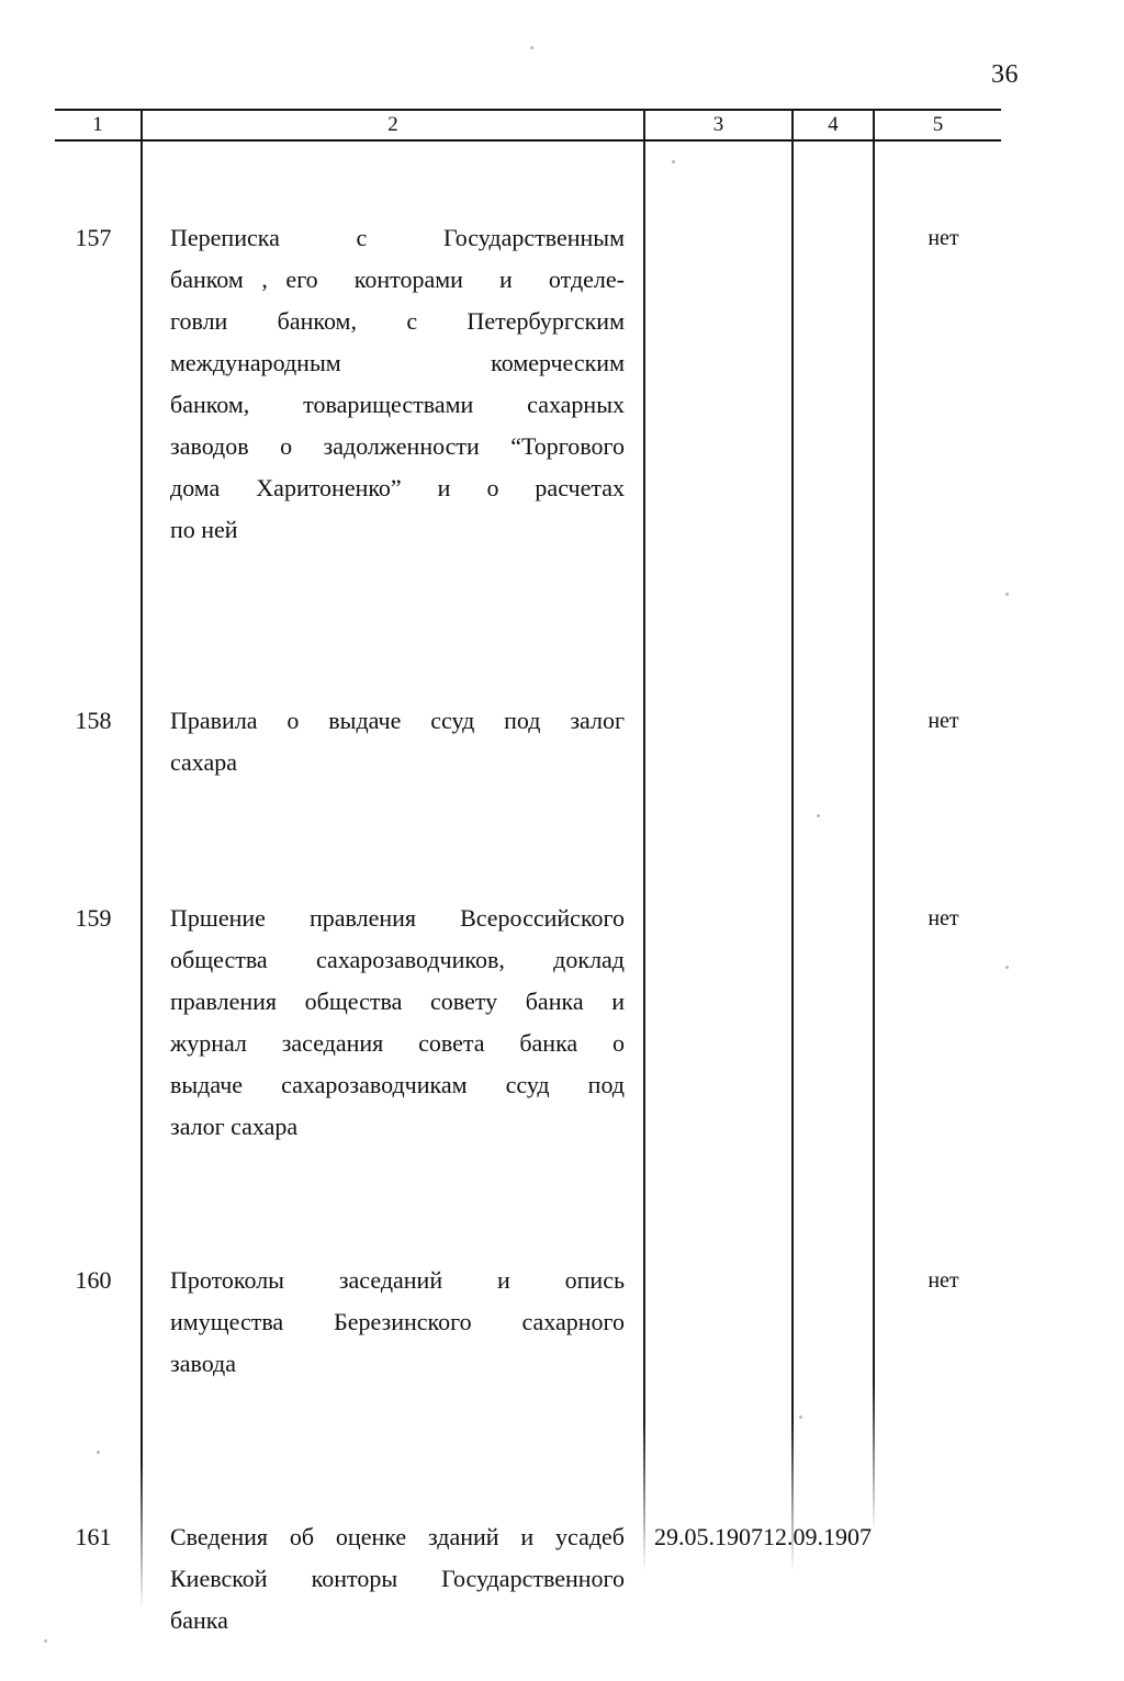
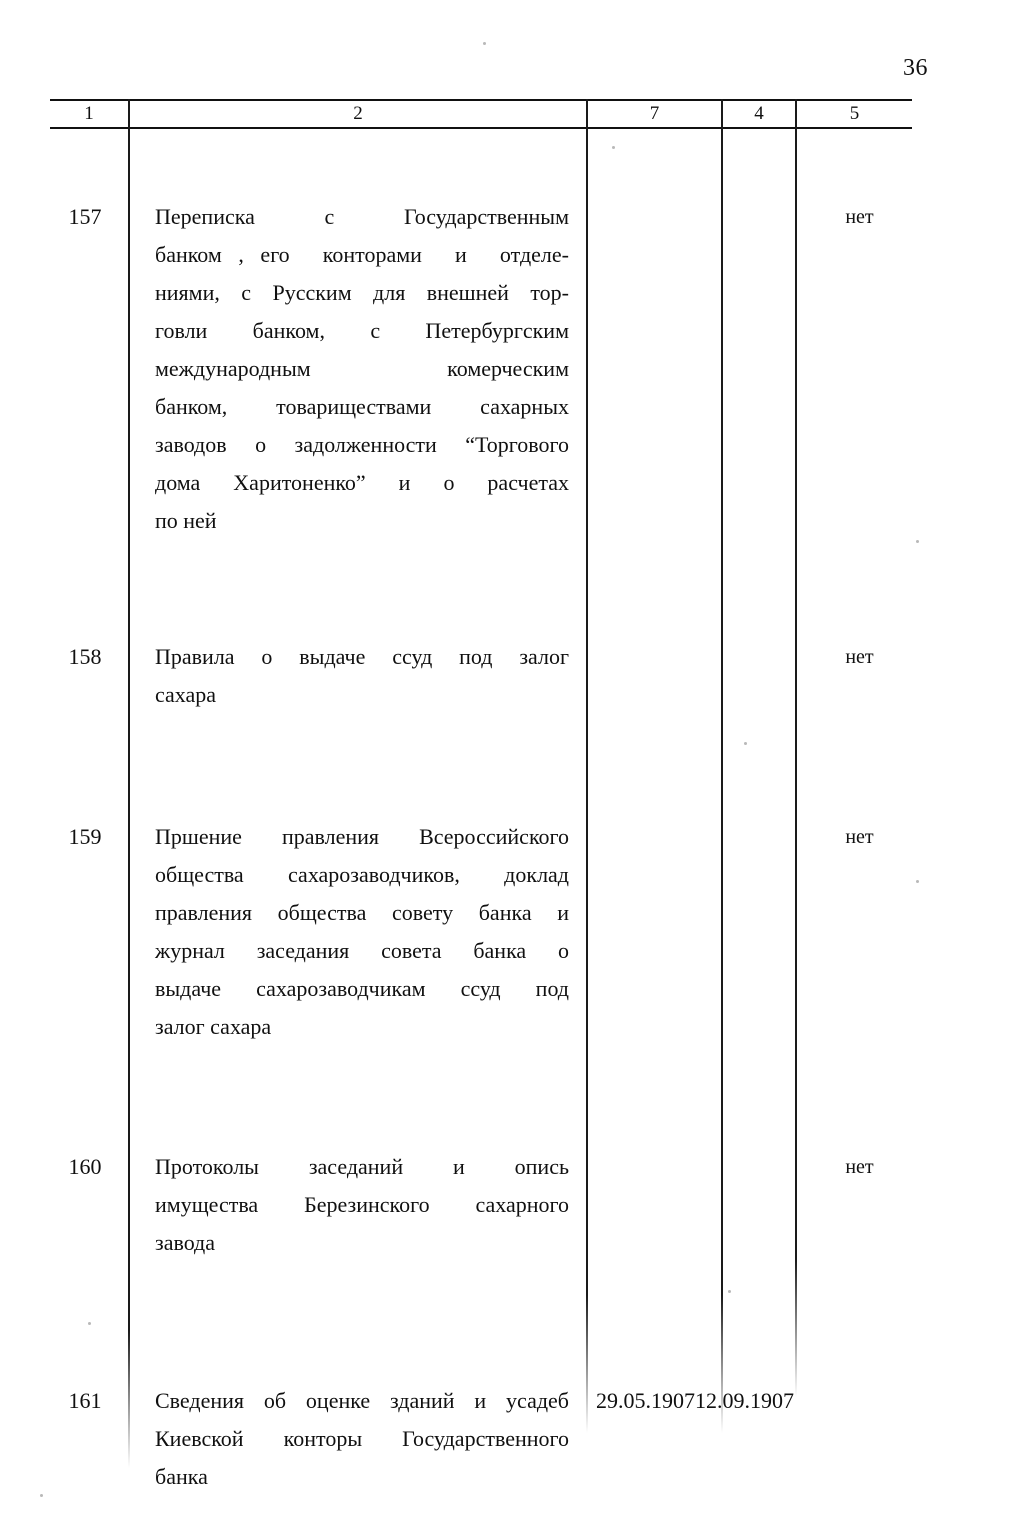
  36
  1
  2
- 3
+ 7
  4
  5
  157
  Переписка с Государственным
  банком , его конторами и отделе-
+ ниями, с Русским для внешней тор-
  говли банком, с Петербургским
  международным комерческим
  банком, товариществами сахарных
  заводов о задолженности “Торгового
  дома Харитоненко” и о расчетах
  по ней
  нет
  158
  Правила о выдаче ссуд под залог
  сахара
  нет
  159
  Пршение правления Всероссийского
  общества сахарозаводчиков, доклад
  правления общества совету банка и
  журнал заседания совета банка о
  выдаче сахарозаводчикам ссуд под
  залог сахара
  нет
  160
  Протоколы заседаний и опись
  имущества Березинского сахарного
  завода
  нет
  161
  Сведения об оценке зданий и усадеб
  Киевской конторы Государственного
  банка
  29.05.190712.09.1907
